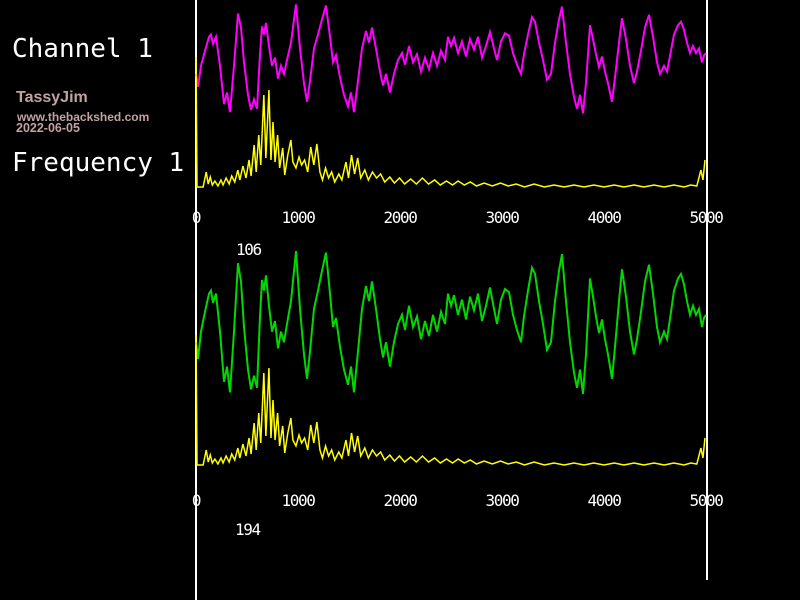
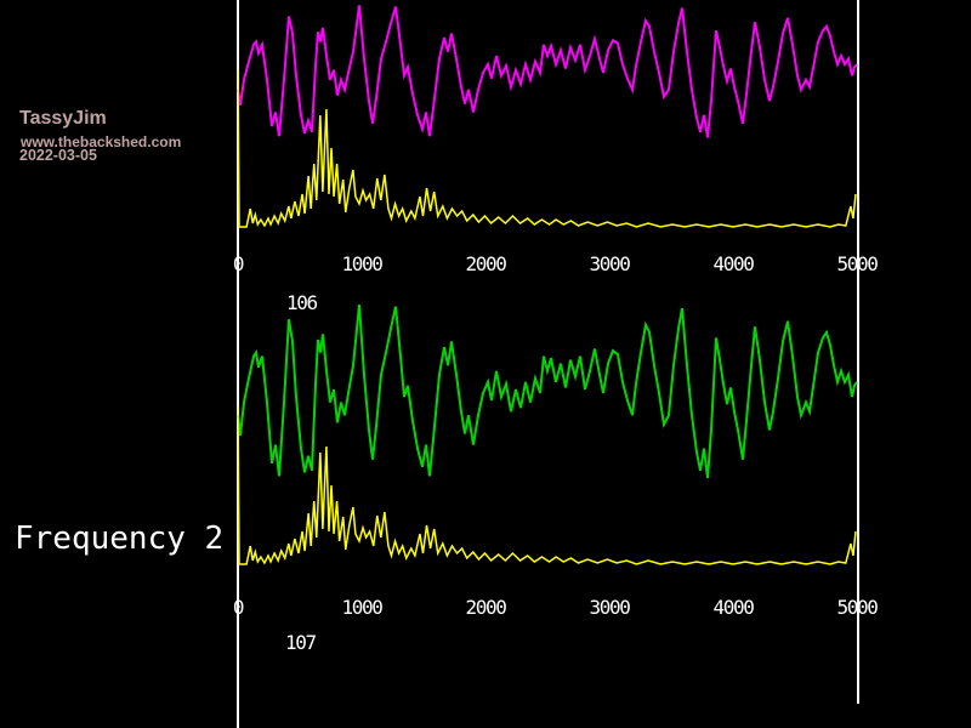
- Channel 1
  TassyJim
  www.thebackshed.com
- 2022-06-05
+ 2022-03-05
- Frequency 1
  0
  1000
  2000
  3000
  4000
  5000
  106
+ Frequency 2
  0
  1000
  2000
  3000
  4000
  5000
- 194
+ 107
